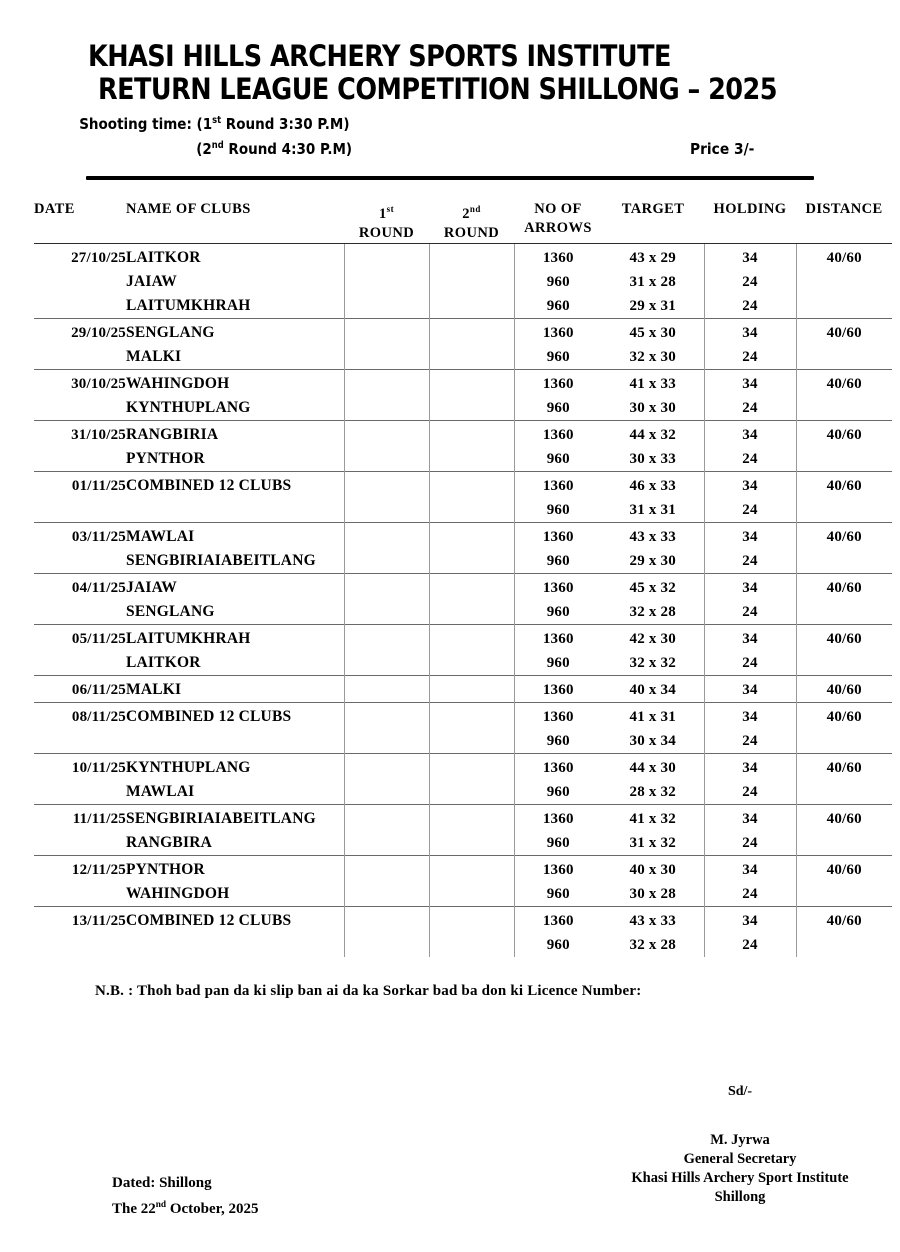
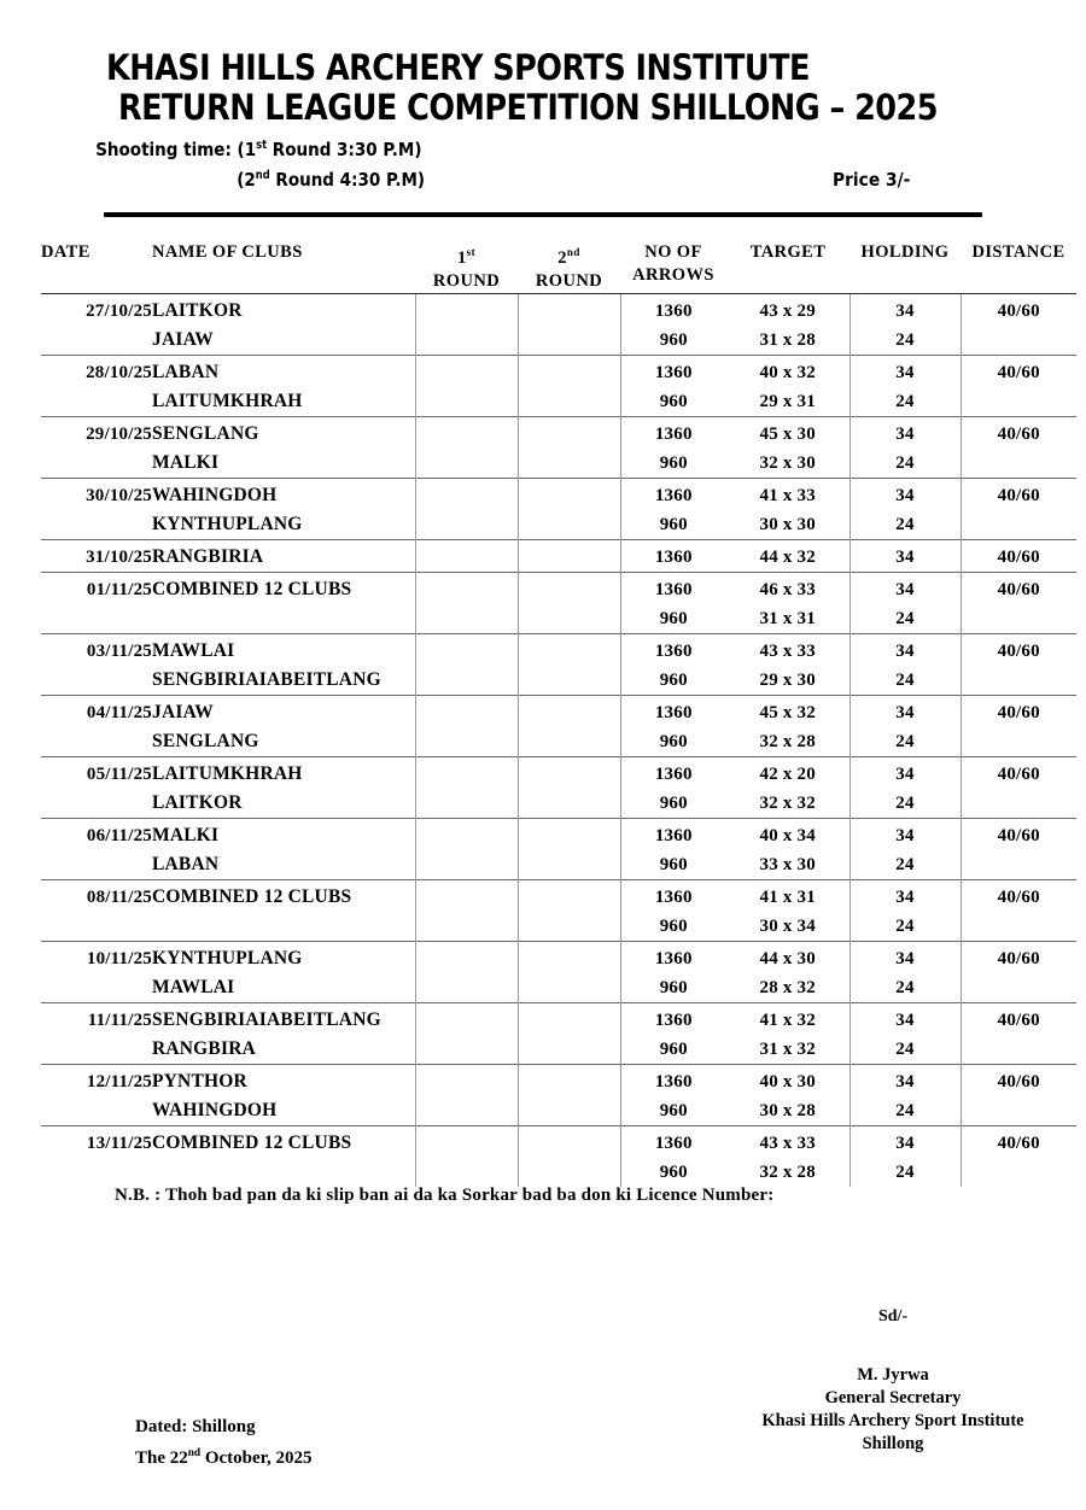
  KHASI HILLS ARCHERY SPORTS INSTITUTE
  RETURN LEAGUE COMPETITION SHILLONG – 2025
  Shooting time: (1st Round 3:30 P.M)
  (2nd Round 4:30 P.M)
  Price 3/-
  DATE	NAME OF CLUBS	1st ROUND	2nd ROUND	NO OF ARROWS	TARGET	HOLDING	DISTANCE
  27/10/25	LAITKOR			1360	43 x 29	34	40/60
  	JAIAW			960	31 x 28	24
+ 28/10/25	LABAN			1360	40 x 32	34	40/60
  	LAITUMKHRAH			960	29 x 31	24
  29/10/25	SENGLANG			1360	45 x 30	34	40/60
  	MALKI			960	32 x 30	24
  30/10/25	WAHINGDOH			1360	41 x 33	34	40/60
  	KYNTHUPLANG			960	30 x 30	24
  31/10/25	RANGBIRIA			1360	44 x 32	34	40/60
- 	PYNTHOR			960	30 x 33	24
  01/11/25	COMBINED 12 CLUBS			1360	46 x 33	34	40/60
  				960	31 x 31	24
  03/11/25	MAWLAI			1360	43 x 33	34	40/60
  	SENGBIRIAIABEITLANG			960	29 x 30	24
  04/11/25	JAIAW			1360	45 x 32	34	40/60
  	SENGLANG			960	32 x 28	24
- 05/11/25	LAITUMKHRAH			1360	42 x 30	34	40/60
+ 05/11/25	LAITUMKHRAH			1360	42 x 20	34	40/60
  	LAITKOR			960	32 x 32	24
  06/11/25	MALKI			1360	40 x 34	34	40/60
+ 	LABAN			960	33 x 30	24
  08/11/25	COMBINED 12 CLUBS			1360	41 x 31	34	40/60
  				960	30 x 34	24
  10/11/25	KYNTHUPLANG			1360	44 x 30	34	40/60
  	MAWLAI			960	28 x 32	24
  11/11/25	SENGBIRIAIABEITLANG			1360	41 x 32	34	40/60
  	RANGBIRA			960	31 x 32	24
  12/11/25	PYNTHOR			1360	40 x 30	34	40/60
  	WAHINGDOH			960	30 x 28	24
  13/11/25	COMBINED 12 CLUBS			1360	43 x 33	34	40/60
  				960	32 x 28	24
  N.B. : Thoh bad pan da ki slip ban ai da ka Sorkar bad ba don ki Licence Number:
  Sd/-
  M. Jyrwa
  General Secretary
  Khasi Hills Archery Sport Institute
  Shillong
  Dated: Shillong
  The 22nd October, 2025
